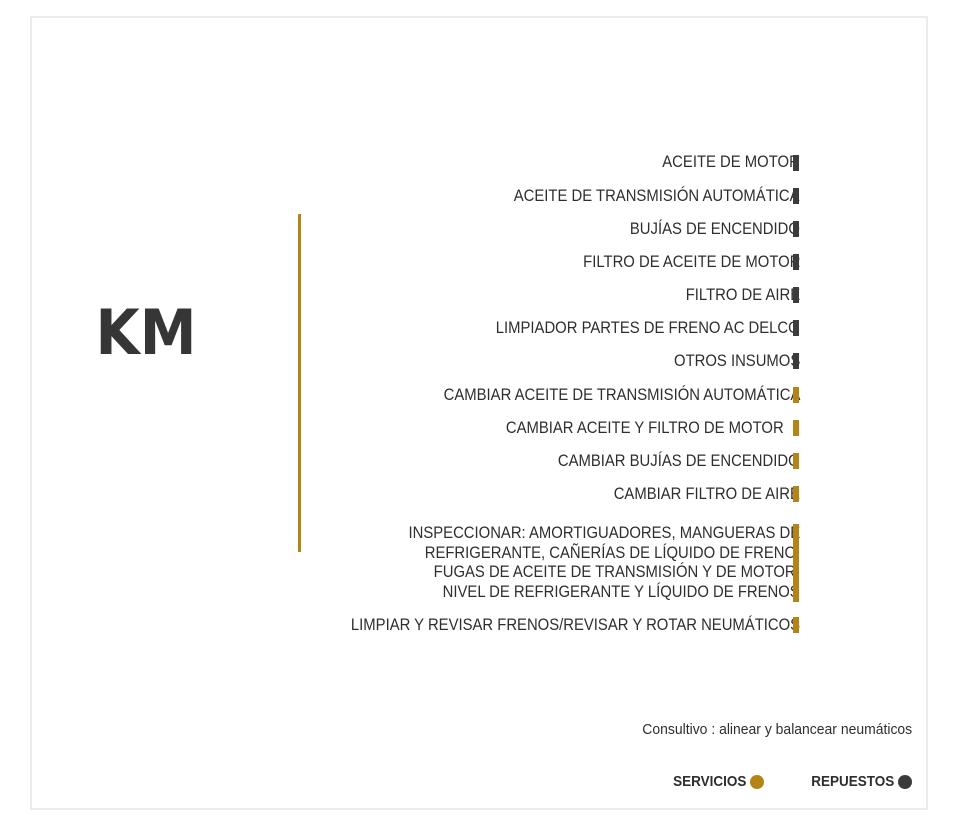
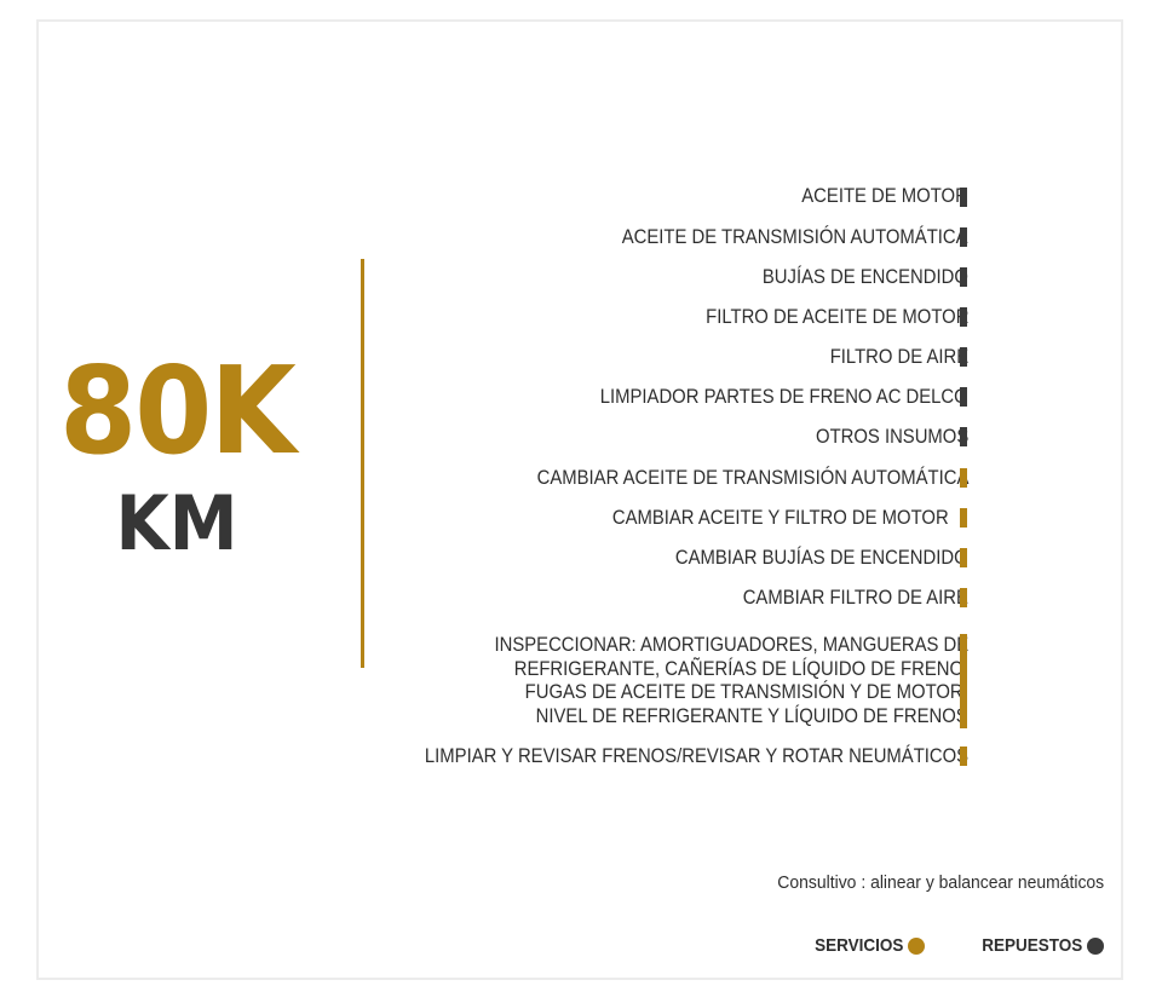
+ 80K
  KM
  ACEITE DE MOTO
  ACEITE DE TRANSMISIÓN AUTOMÁTIC
  BUJÍAS DE ENCENDID
  FILTRO DE ACEITE DE MOTO
  FILTRO DE AIR
  LIMPIADOR PARTES DE FRENO AC DELC
  OTROS INSUMO
  CAMBIAR ACEITE DE TRANSMISIÓN AUTOMÁTIC
  CAMBIAR ACEITE Y FILTRO DE MOTOR
  CAMBIAR BUJÍAS DE ENCENDID
  CAMBIAR FILTRO DE AIR
  INSPECCIONAR: AMORTIGUADORES, MANGUERAS D
  REFRIGERANTE, CAÑERÍAS DE LÍQUIDO DE FRENO
  FUGAS DE ACEITE DE TRANSMISIÓN Y DE MOTOR
  NIVEL DE REFRIGERANTE Y LÍQUIDO DE FRENO
  LIMPIAR Y REVISAR FRENOS/REVISAR Y ROTAR NEUMÁTICO
  Consultivo : alinear y balancear neumáticos
  SERVICIOS
  REPUESTOS
